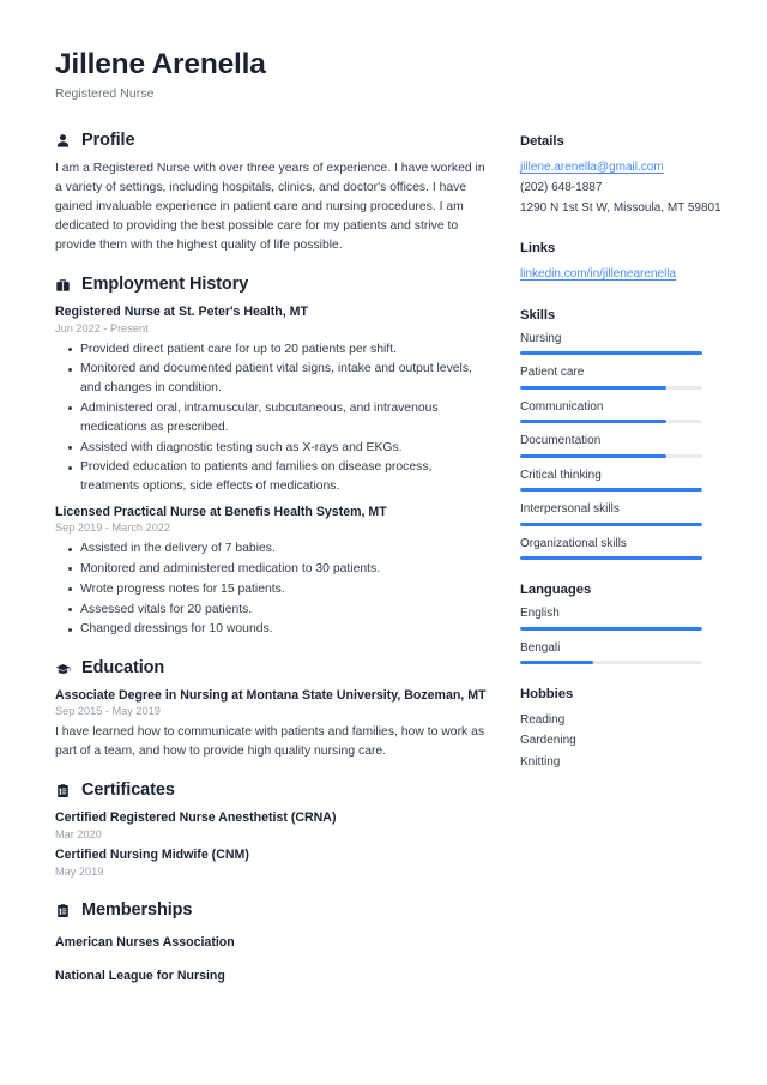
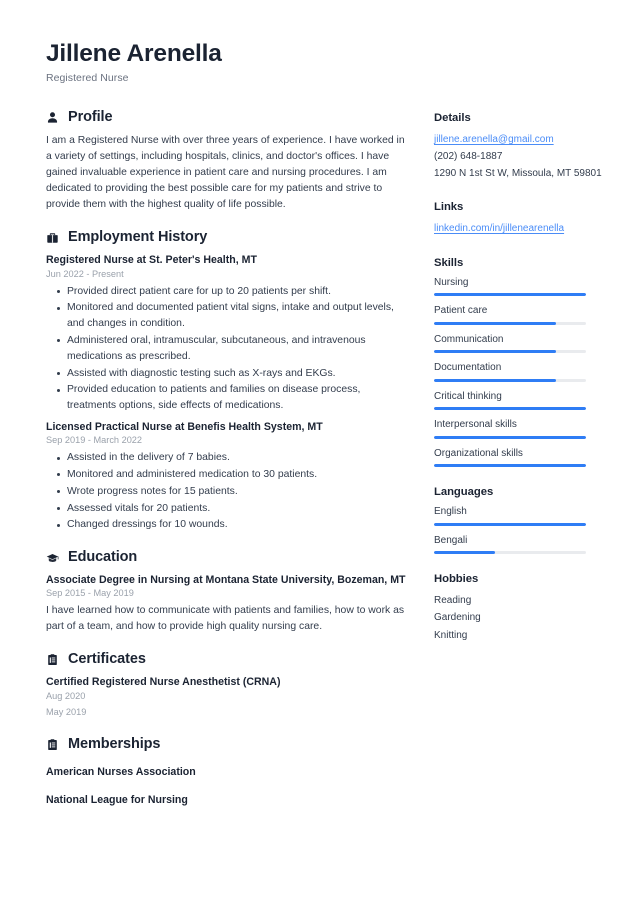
  Jillene Arenella
  Registered Nurse
  Profile
  I am a Registered Nurse with over three years of experience. I have worked in a variety of settings, including hospitals, clinics, and doctor's offices. I have gained invaluable experience in patient care and nursing procedures. I am dedicated to providing the best possible care for my patients and strive to provide them with the highest quality of life possible.
  Employment History
  Registered Nurse at St. Peter's Health, MT
  Jun 2022 - Present
  Provided direct patient care for up to 20 patients per shift.
  Monitored and documented patient vital signs, intake and output levels, and changes in condition.
  Administered oral, intramuscular, subcutaneous, and intravenous medications as prescribed.
  Assisted with diagnostic testing such as X-rays and EKGs.
  Provided education to patients and families on disease process, treatments options, side effects of medications.
  Licensed Practical Nurse at Benefis Health System, MT
  Sep 2019 - March 2022
  Assisted in the delivery of 7 babies.
  Monitored and administered medication to 30 patients.
  Wrote progress notes for 15 patients.
  Assessed vitals for 20 patients.
  Changed dressings for 10 wounds.
  Education
  Associate Degree in Nursing at Montana State University, Bozeman, MT
  Sep 2015 - May 2019
  I have learned how to communicate with patients and families, how to work as part of a team, and how to provide high quality nursing care.
  Certificates
  Certified Registered Nurse Anesthetist (CRNA)
- Mar 2020
+ Aug 2020
- Certified Nursing Midwife (CNM)
  May 2019
  Memberships
  American Nurses Association
  National League for Nursing
  Details
  jillene.arenella@gmail.com
  (202) 648-1887
  1290 N 1st St W, Missoula, MT 59801
  Links
  linkedin.com/in/jillenearenella
  Skills
  Nursing
  Patient care
  Communication
  Documentation
  Critical thinking
  Interpersonal skills
  Organizational skills
  Languages
  English
  Bengali
  Hobbies
  Reading
  Gardening
  Knitting
